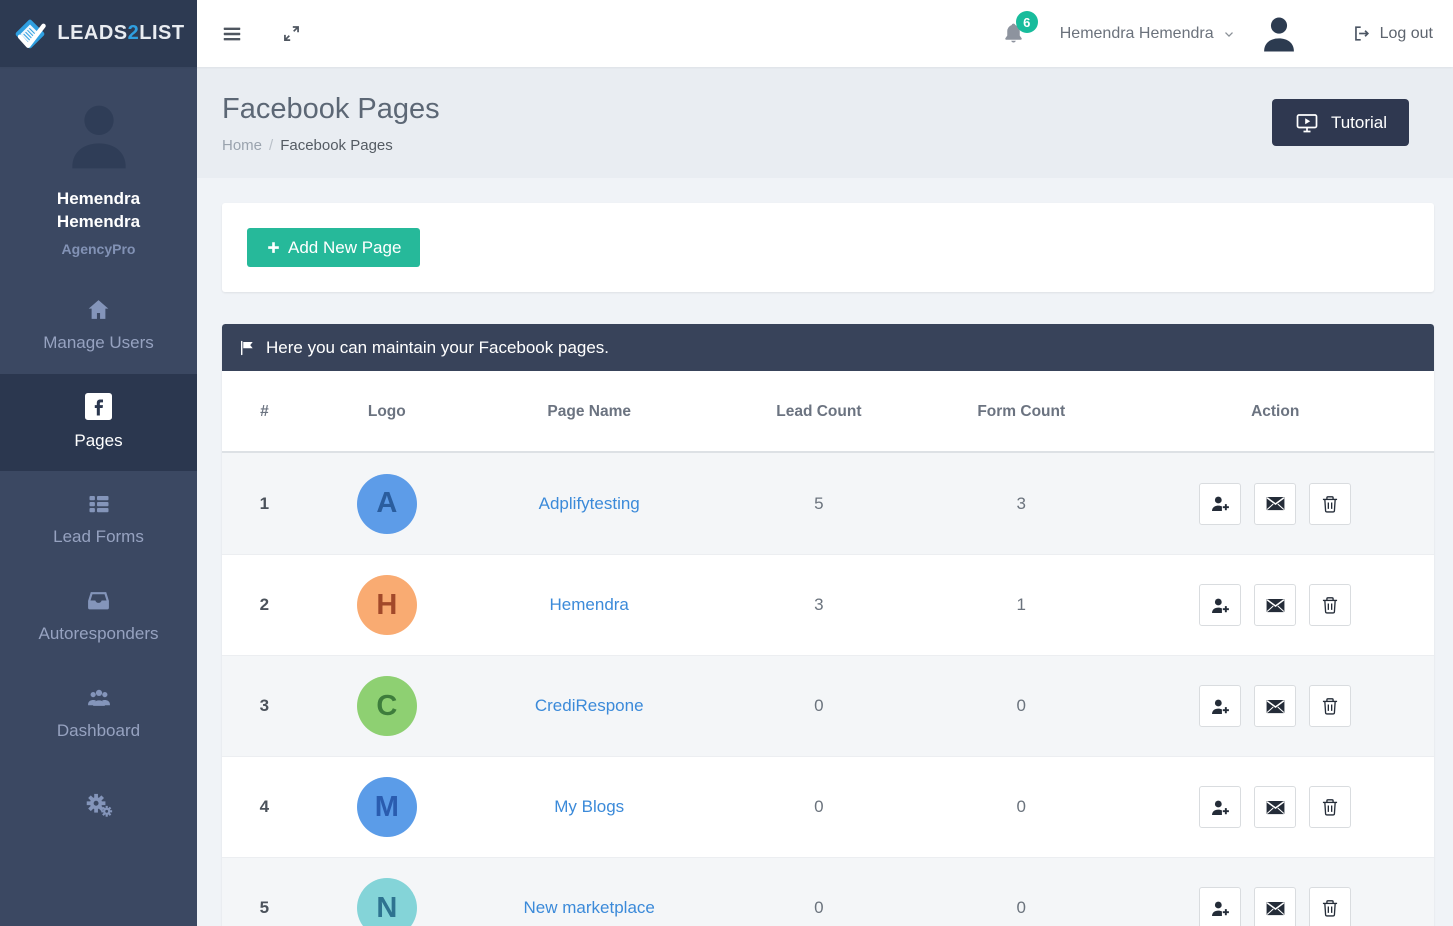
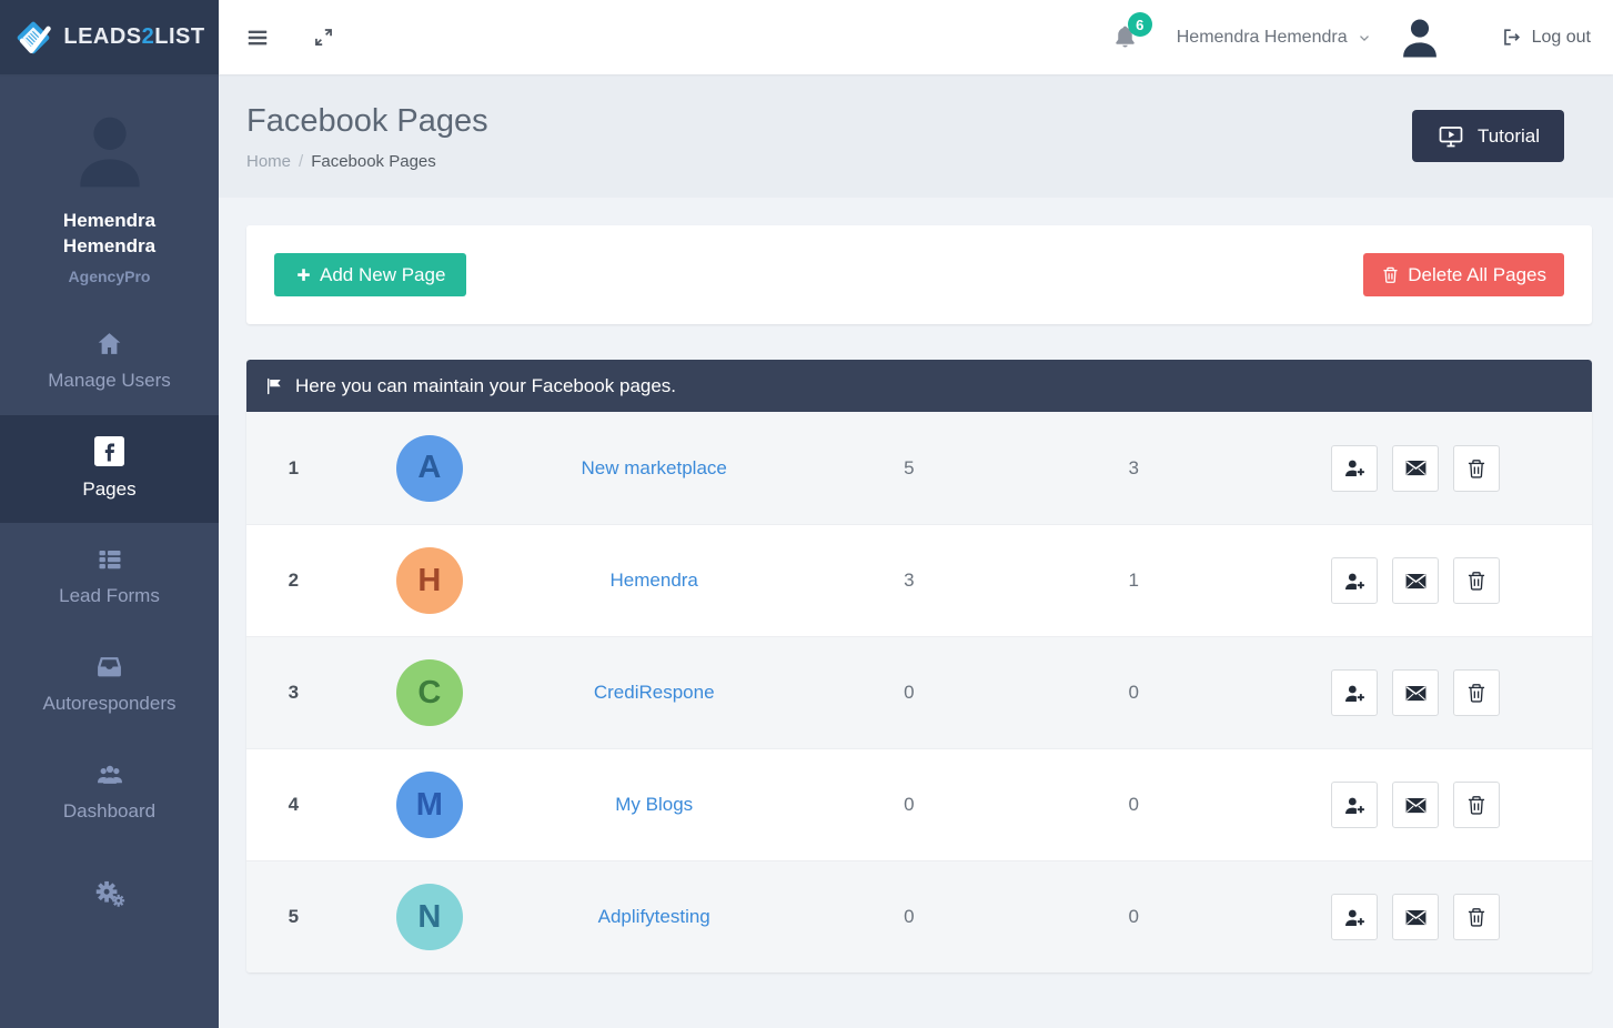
  LEADS2LIST
  6
  Hemendra Hemendra
  Log out
  Hemendra Hemendra
  AgencyPro
  Manage Users
  Pages
  Lead Forms
  Autoresponders
  Dashboard
  Facebook Pages
  Home / Facebook Pages
  Tutorial
  Add New Page
+ Delete All Pages
  Here you can maintain your Facebook pages.
- #
- Logo
- Page Name
- Lead Count
- Form Count
- Action
  1
  A
- Adplifytesting
+ New marketplace
  5
  3
  2
  H
  Hemendra
  3
  1
  3
  C
  CrediRespone
  0
  0
  4
  M
  My Blogs
  0
  0
  5
  N
- New marketplace
+ Adplifytesting
  0
  0
